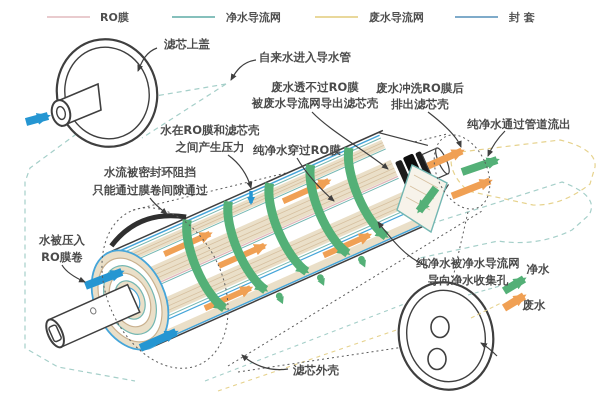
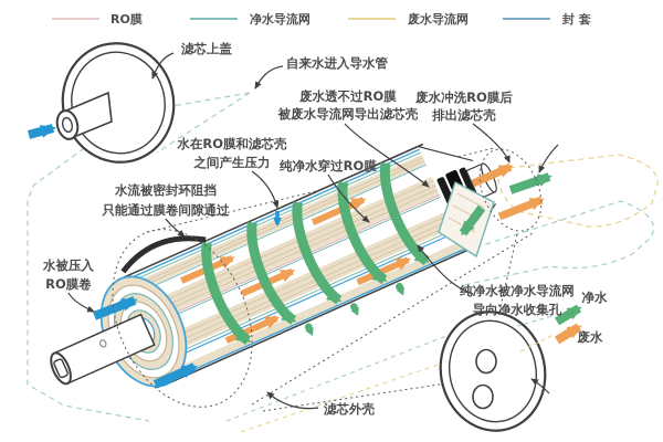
  RO膜
  净水导流网
  废水导流网
  封 套
  滤芯上盖
  自来水进入导水管
  废水透不过RO膜
  被废水导流网导出滤芯壳
  废水冲洗RO膜后
  排出滤芯壳
- 纯净水通过管道流出
  水在RO膜和滤芯壳
  之间产生压力
  纯净水穿过RO膜
  水流被密封环阻挡
  只能通过膜卷间隙通过
  水被压入
  RO膜卷
  滤芯外壳
  纯净水被净水导流网
  导向净水收集孔
  净水
  废水
